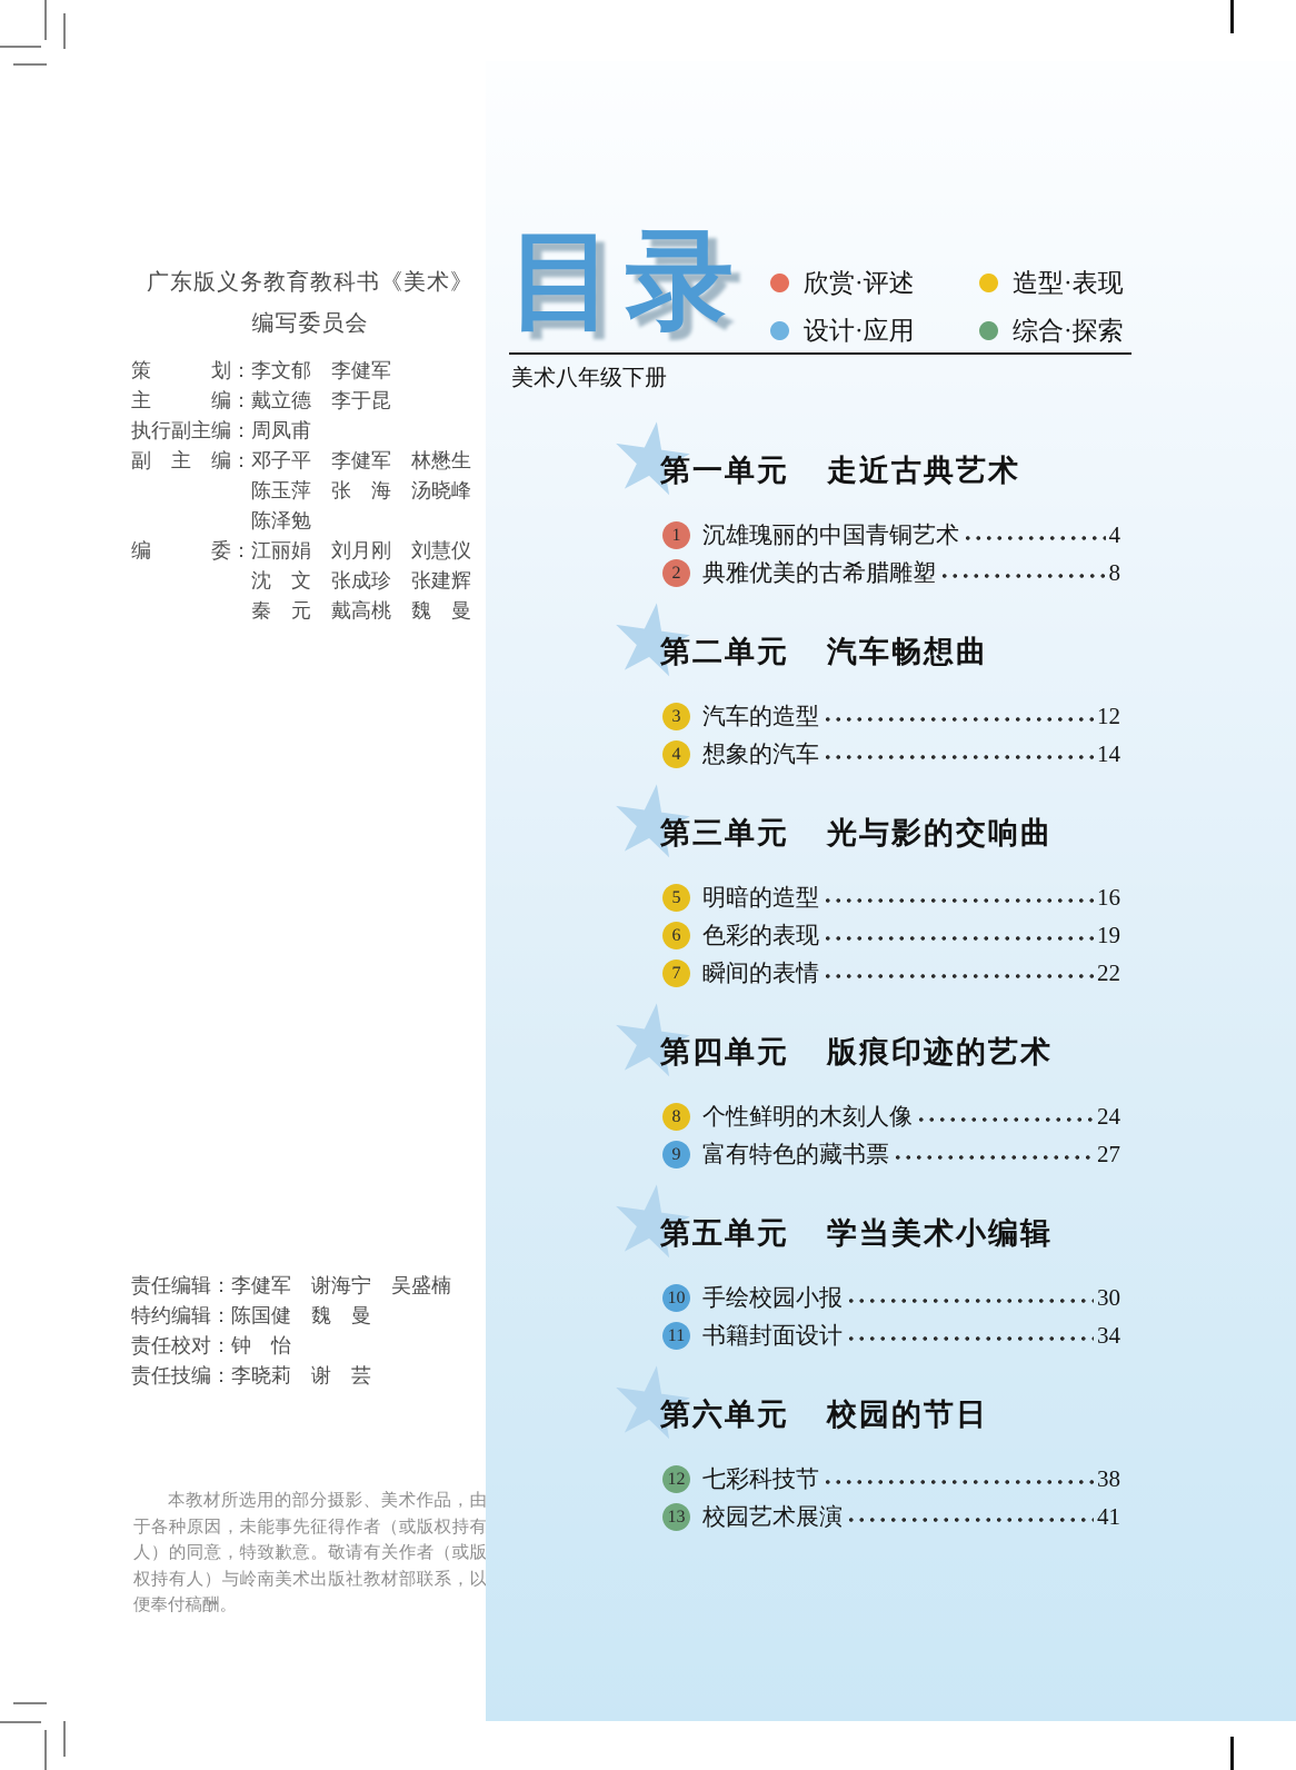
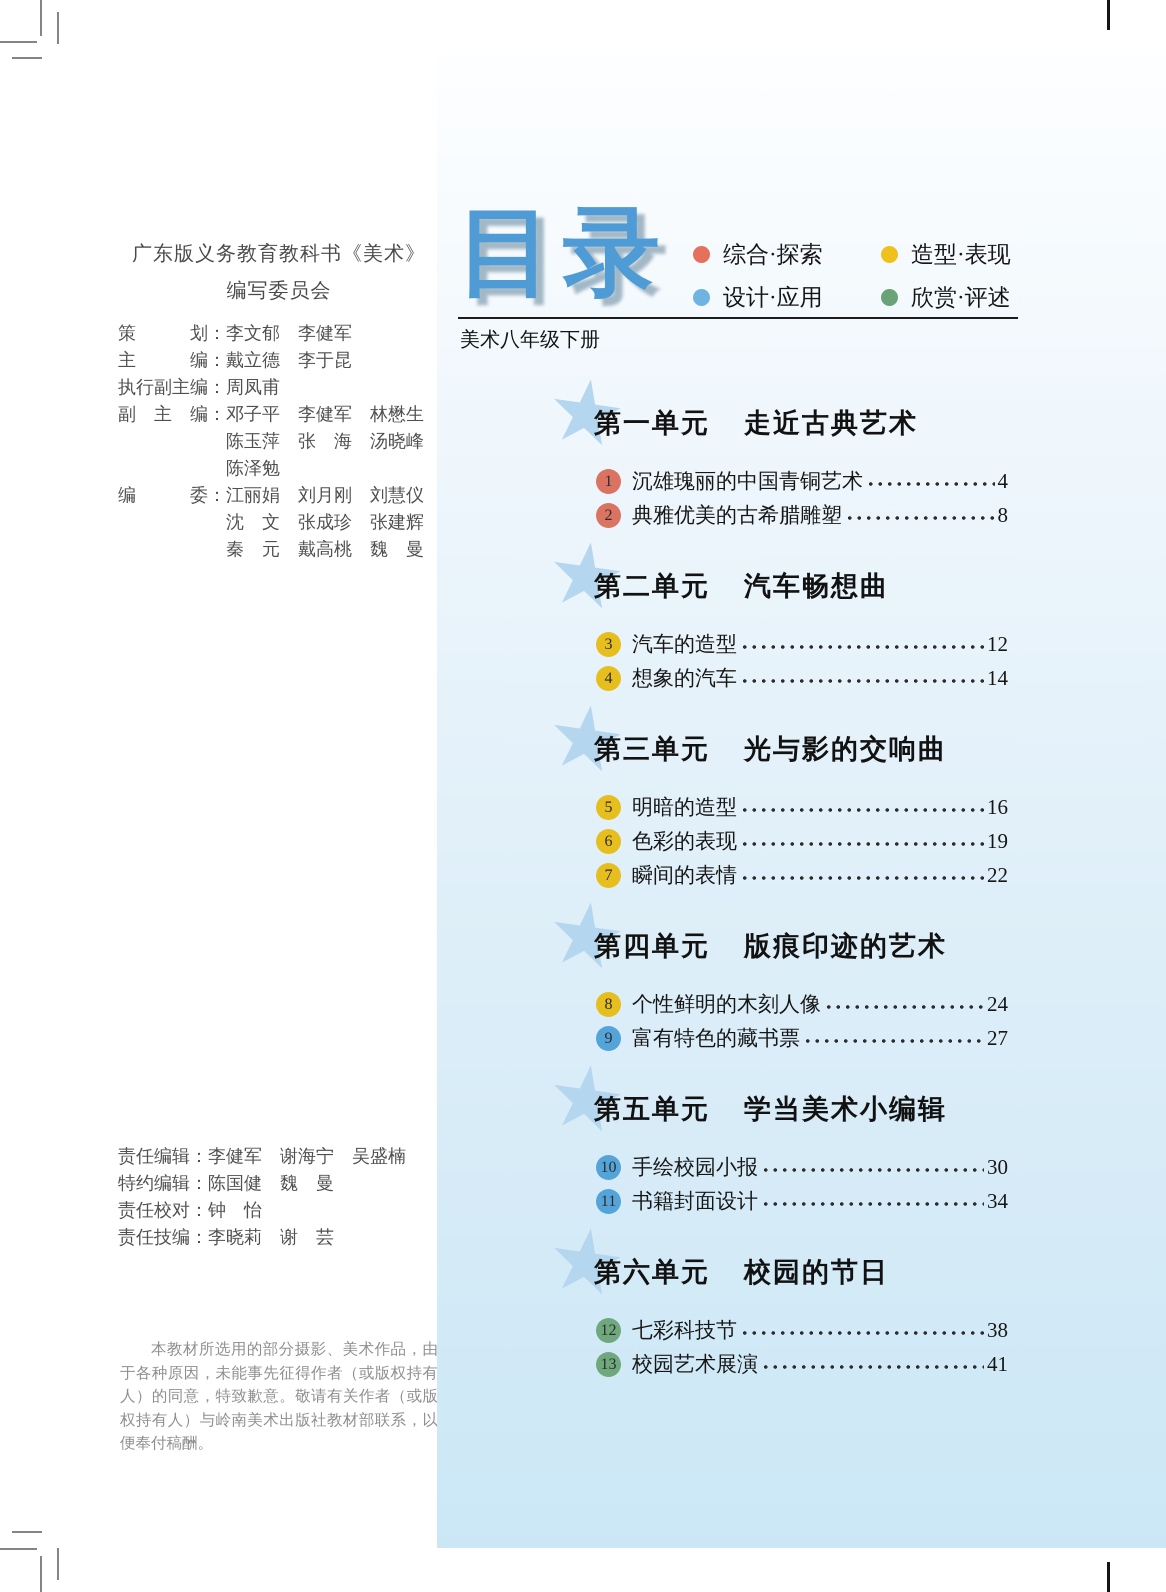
  广东版义务教育教科书《美术》
  编写委员会
  策 划：
  李文郁 李健军
  主 编：
  戴立德 李于昆
  执行副主编：
  周凤甫
  副 主 编：
  邓子平 李健军 林懋生
  陈玉萍 张 海 汤晓峰
  陈泽勉
  编 委：
  江丽娟 刘月刚 刘慧仪
  沈 文 张成珍 张建辉
  秦 元 戴高桃 魏 曼
  责任编辑：
  李健军 谢海宁 吴盛楠
  特约编辑：
  陈国健 魏 曼
  责任校对：
  钟 怡
  责任技编：
  李晓莉 谢 芸
  本教材所选用的部分摄影、美术作品，由于各种原因，未能事先征得作者（或版权持有人）的同意，特致歉意。敬请有关作者（或版权持有人）与岭南美术出版社教材部联系，以便奉付稿酬。
  目录
- 欣赏·评述
+ 综合·探索
  造型·表现
  设计·应用
- 综合·探索
+ 欣赏·评述
  美术八年级下册
  第一单元 走近古典艺术
  1
  沉雄瑰丽的中国青铜艺术
  4
  2
  典雅优美的古希腊雕塑
  8
  第二单元 汽车畅想曲
  3
  汽车的造型
  12
  4
  想象的汽车
  14
  第三单元 光与影的交响曲
  5
  明暗的造型
  16
  6
  色彩的表现
  19
  7
  瞬间的表情
  22
  第四单元 版痕印迹的艺术
  8
  个性鲜明的木刻人像
  24
  9
  富有特色的藏书票
  27
  第五单元 学当美术小编辑
  10
  手绘校园小报
  30
  11
  书籍封面设计
  34
  第六单元 校园的节日
  12
  七彩科技节
  38
  13
  校园艺术展演
  41
